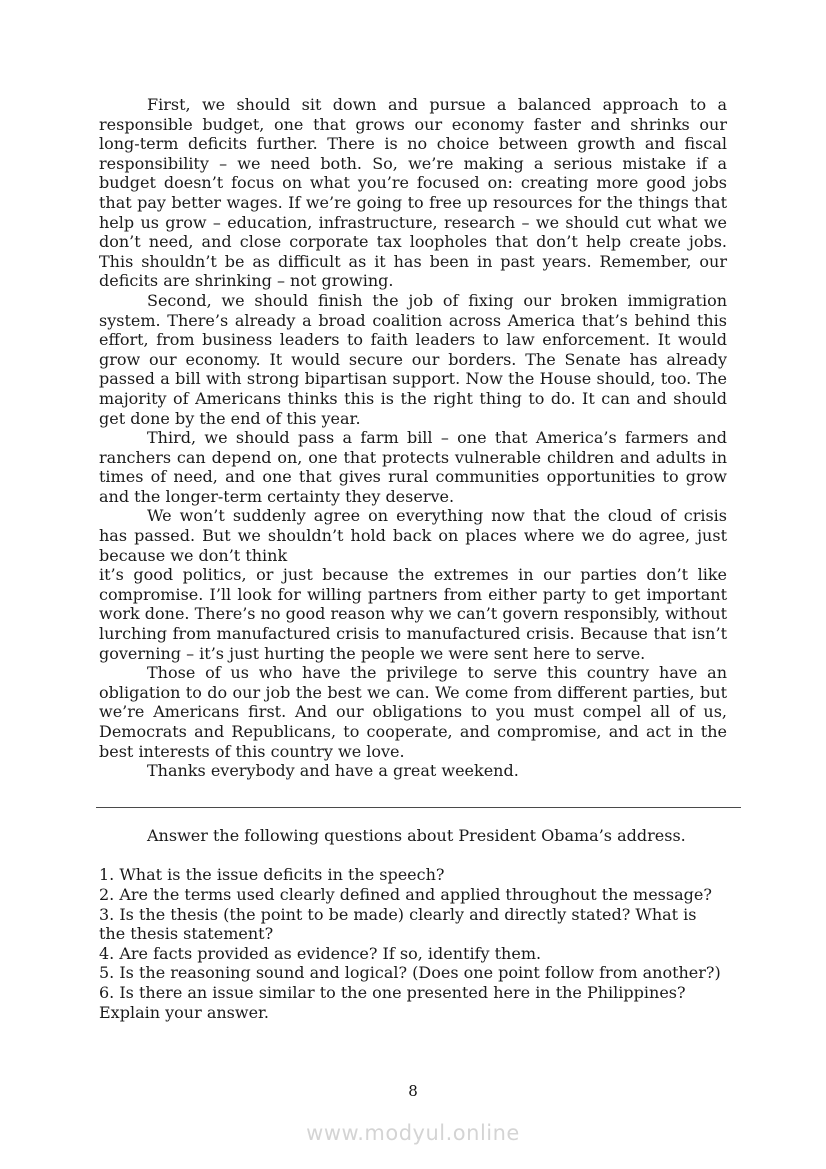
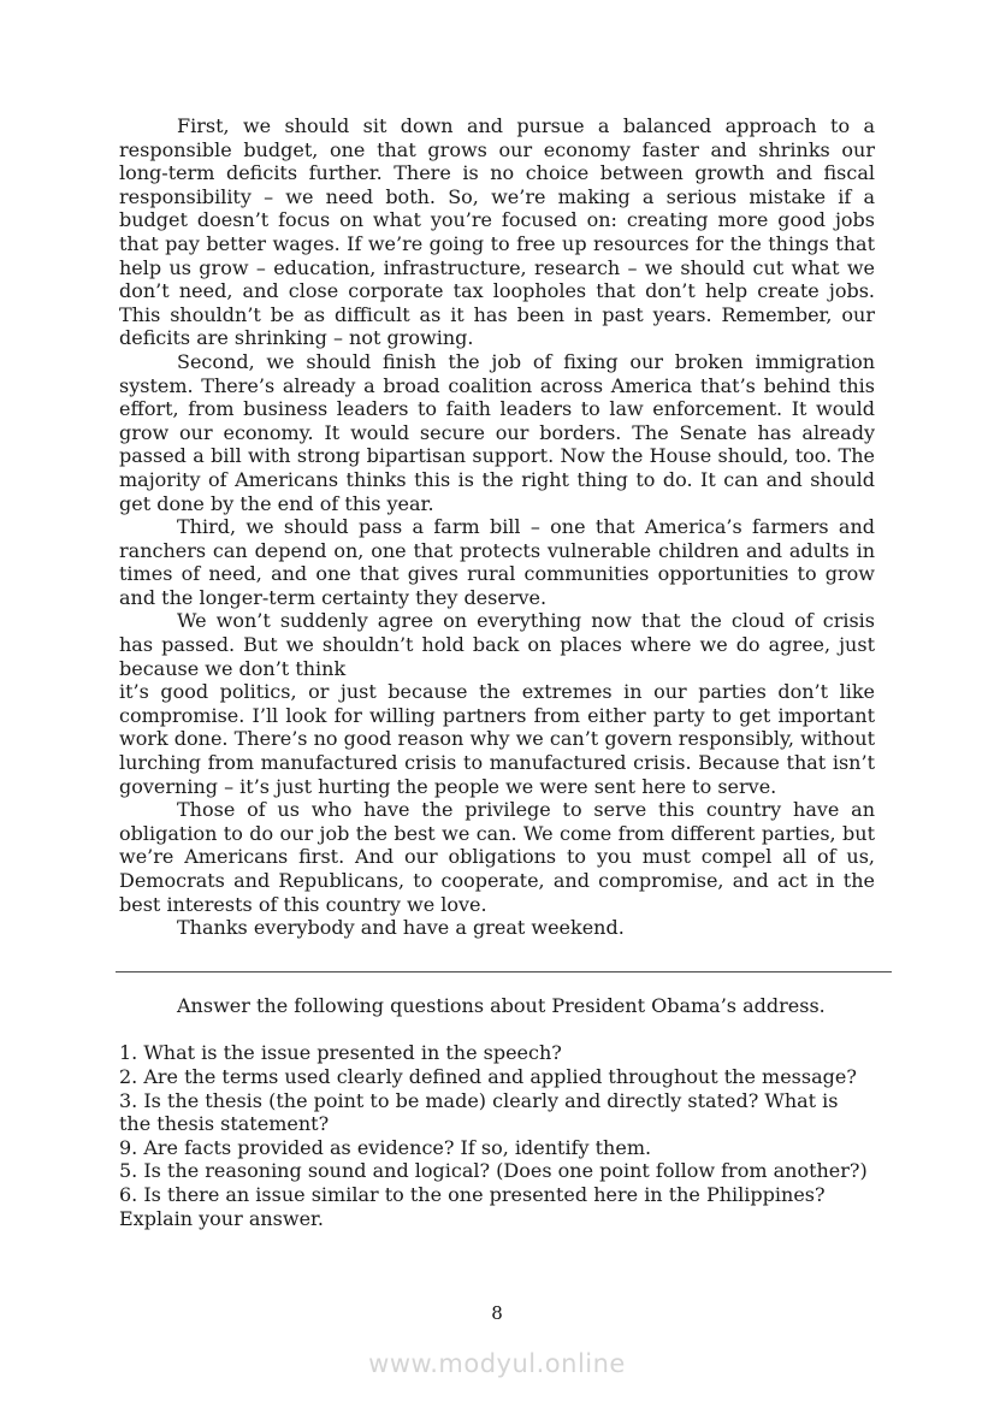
  First, we should sit down and pursue a balanced approach to a responsible budget, one that grows our economy faster and shrinks our long-term deficits further. There is no choice between growth and fiscal responsibility – we need both. So, we’re making a serious mistake if a budget doesn’t focus on what you’re focused on: creating more good jobs that pay better wages. If we’re going to free up resources for the things that help us grow – education, infrastructure, research – we should cut what we don’t need, and close corporate tax loopholes that don’t help create jobs. This shouldn’t be as difficult as it has been in past years. Remember, our deficits are shrinking – not growing.
  Second, we should finish the job of fixing our broken immigration system. There’s already a broad coalition across America that’s behind this effort, from business leaders to faith leaders to law enforcement. It would grow our economy. It would secure our borders. The Senate has already passed a bill with strong bipartisan support. Now the House should, too. The majority of Americans thinks this is the right thing to do. It can and should get done by the end of this year.
  Third, we should pass a farm bill – one that America’s farmers and ranchers can depend on, one that protects vulnerable children and adults in times of need, and one that gives rural communities opportunities to grow and the longer-term certainty they deserve.
  We won’t suddenly agree on everything now that the cloud of crisis has passed. But we shouldn’t hold back on places where we do agree, just because we don’t think
  it’s good politics, or just because the extremes in our parties don’t like compromise. I’ll look for willing partners from either party to get important work done. There’s no good reason why we can’t govern responsibly, without lurching from manufactured crisis to manufactured crisis. Because that isn’t governing – it’s just hurting the people we were sent here to serve.
  Those of us who have the privilege to serve this country have an obligation to do our job the best we can. We come from different parties, but we’re Americans first. And our obligations to you must compel all of us, Democrats and Republicans, to cooperate, and compromise, and act in the best interests of this country we love.
  Thanks everybody and have a great weekend.
  Answer the following questions about President Obama’s address.
- 1. What is the issue deficits in the speech?
+ 1. What is the issue presented in the speech?
  2. Are the terms used clearly defined and applied throughout the message?
  3. Is the thesis (the point to be made) clearly and directly stated? What is the thesis statement?
- 4. Are facts provided as evidence? If so, identify them.
+ 9. Are facts provided as evidence? If so, identify them.
  5. Is the reasoning sound and logical? (Does one point follow from another?)
  6. Is there an issue similar to the one presented here in the Philippines? Explain your answer.
  8
  www.modyul.online
